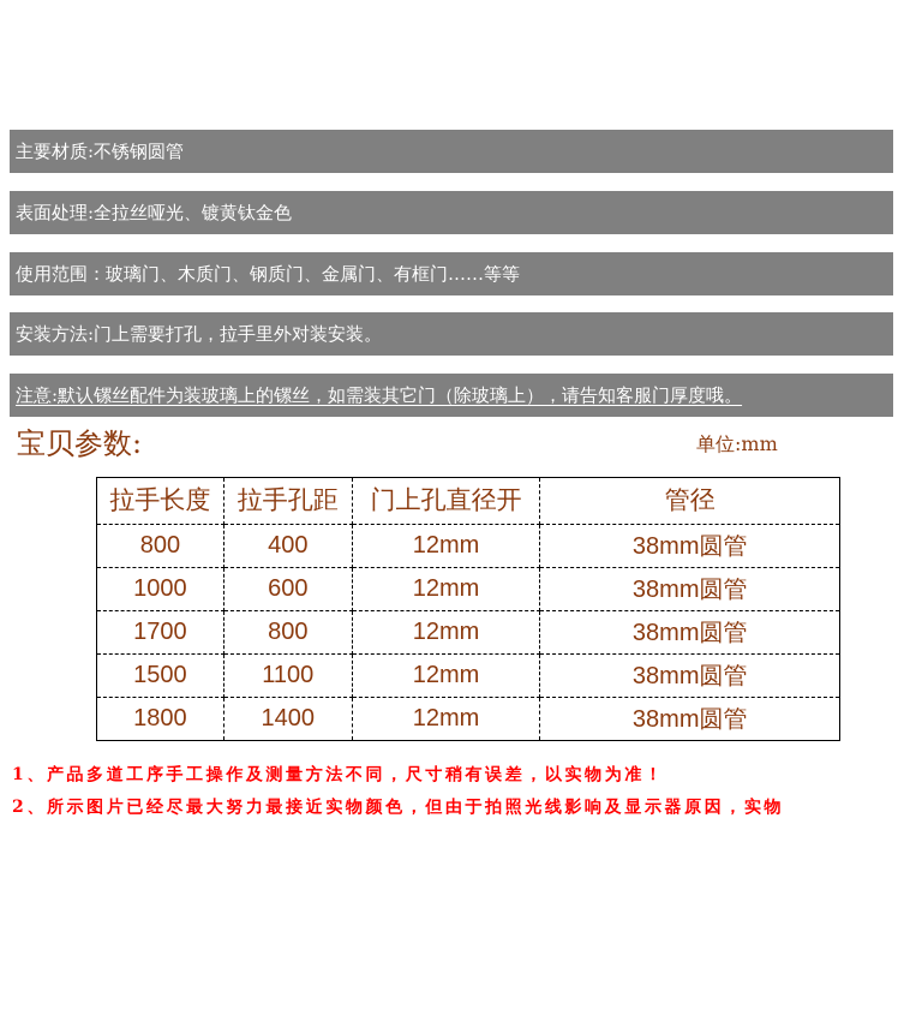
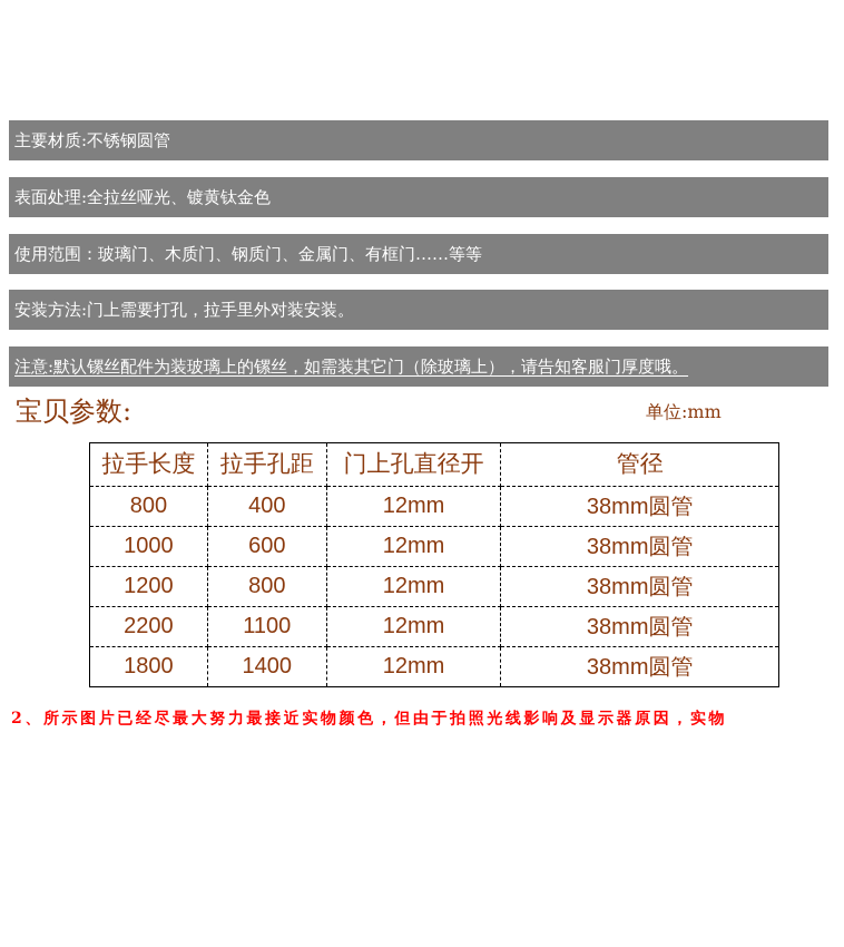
  主要材质:不锈钢圆管
  表面处理:全拉丝哑光、镀黄钛金色
  使用范围：玻璃门、木质门、钢质门、金属门、有框门……等等
  安装方法:门上需要打孔，拉手里外对装安装。
  注意:默认镙丝配件为装玻璃上的镙丝，如需装其它门（除玻璃上），请告知客服门厚度哦。
  宝贝参数:
  单位:mm
  拉手长度	拉手孔距	门上孔直径开	管径
  800	400	12mm	38mm圆管
  1000	600	12mm	38mm圆管
- 1700	800	12mm	38mm圆管
+ 1200	800	12mm	38mm圆管
- 1500	1100	12mm	38mm圆管
+ 2200	1100	12mm	38mm圆管
  1800	1400	12mm	38mm圆管
- 1、产品多道工序手工操作及测量方法不同，尺寸稍有误差，以实物为准！
  2、所示图片已经尽最大努力最接近实物颜色，但由于拍照光线影响及显示器原因，实物
